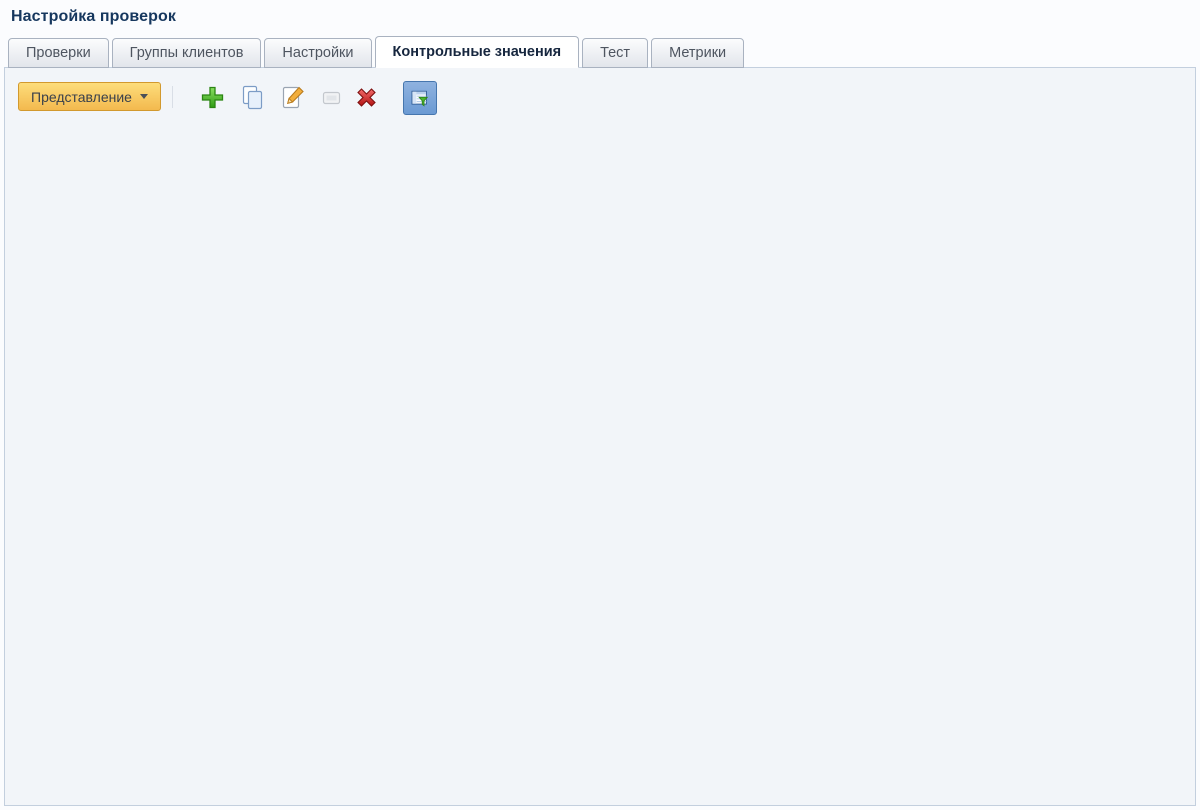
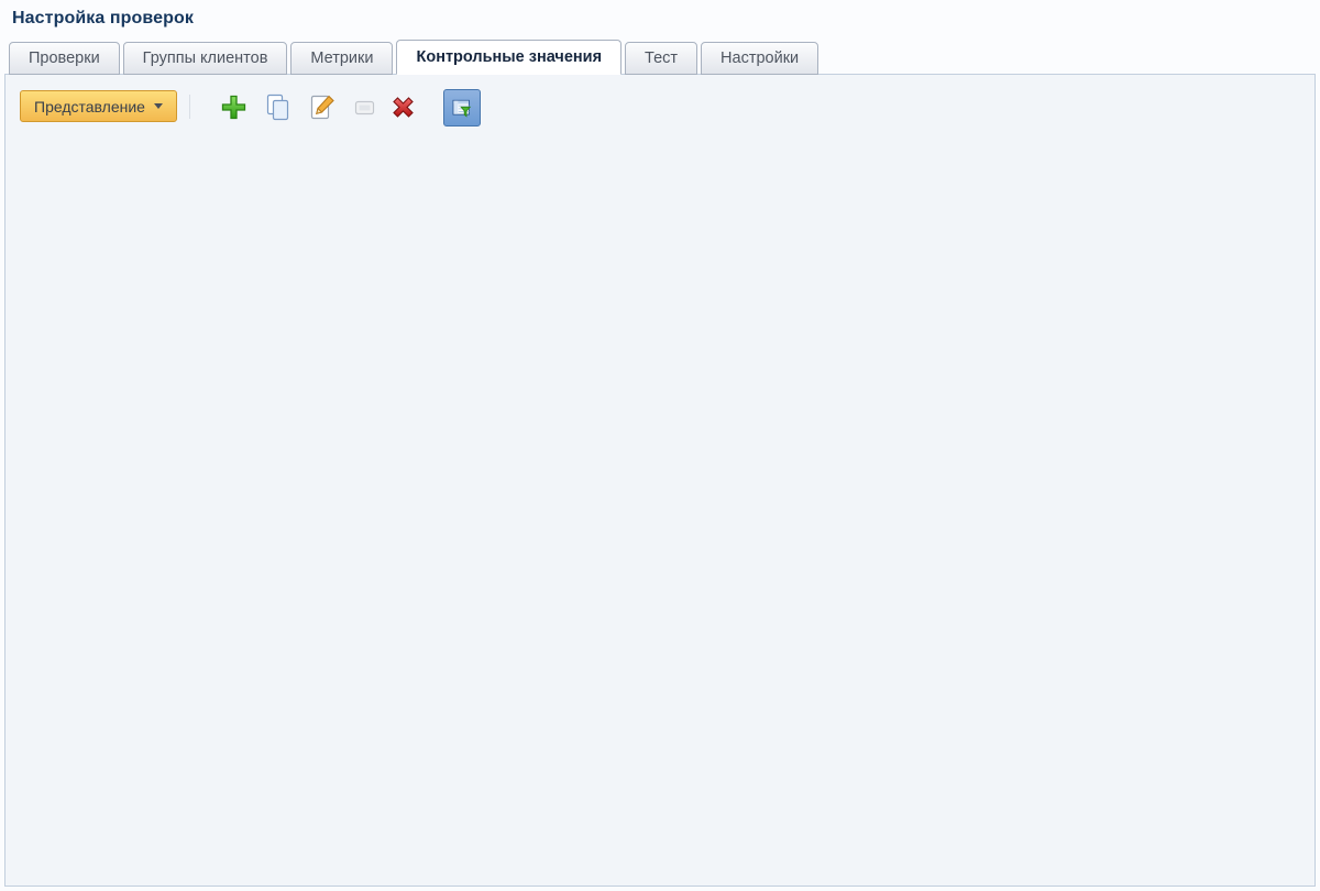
  Настройка проверок
  Проверки
  Группы клиентов
- Настройки
+ Метрики
  Контрольные значения
  Тест
- Метрики
+ Настройки
  Представление
